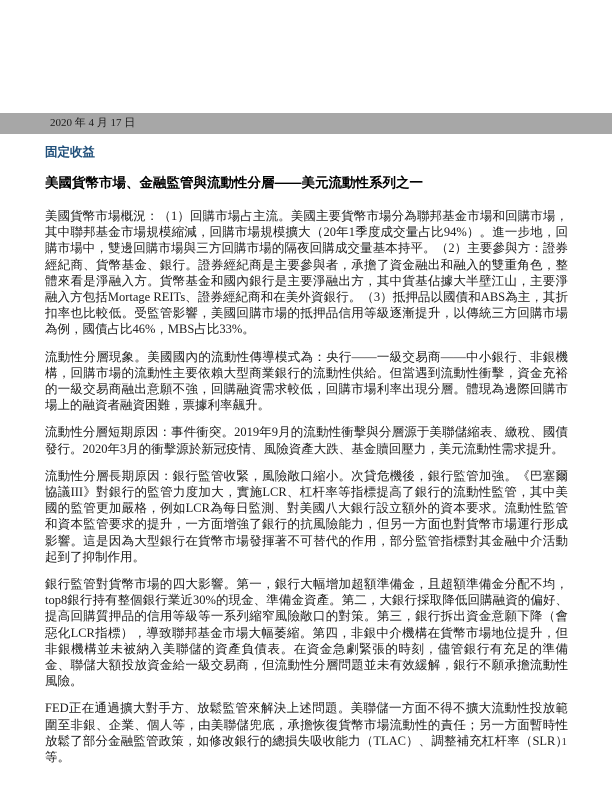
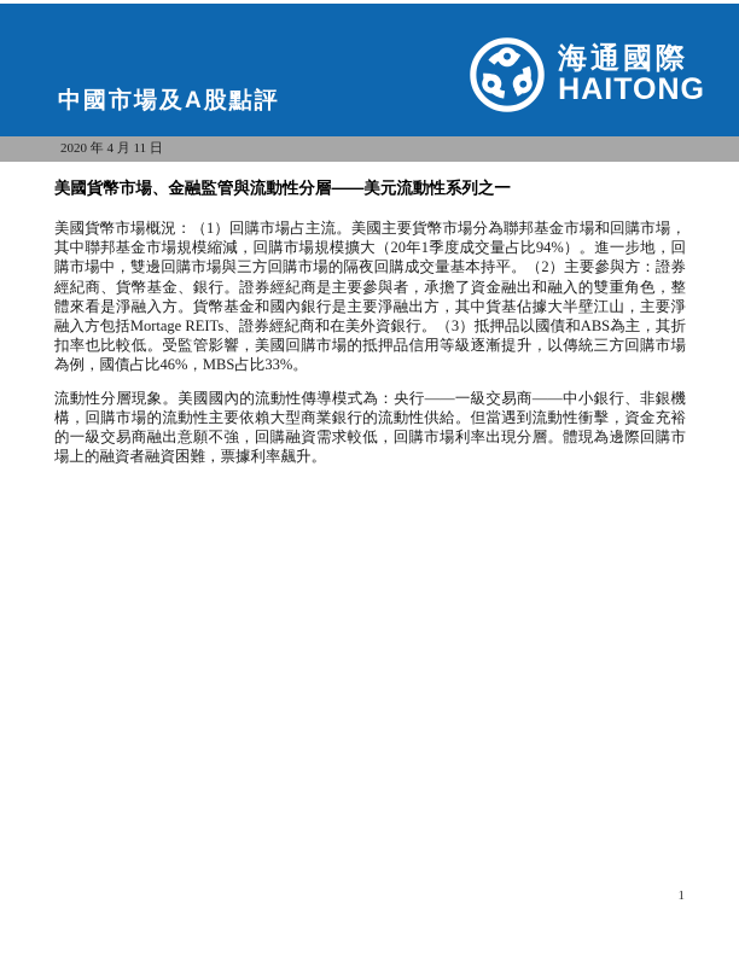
+ 中國市場及A股點評
+ 海通國際
+ HAITONG
- 2020 年 4 月 17 日
+ 2020 年 4 月 11 日
- 固定收益
  美國貨幣市場、金融監管與流動性分層——美元流動性系列之一
  美國貨幣市場概況：（1）回購市場占主流。美國主要貨幣市場分為聯邦基金市場和回購市場，其中聯邦基金市場規模縮減，回購市場規模擴大（20年1季度成交量占比94%）。進一步地，回購市場中，雙邊回購市場與三方回購市場的隔夜回購成交量基本持平。（2）主要參與方：證券經紀商、貨幣基金、銀行。證券經紀商是主要參與者，承擔了資金融出和融入的雙重角色，整體來看是淨融入方。貨幣基金和國內銀行是主要淨融出方，其中貨基佔據大半壁江山，主要淨融入方包括Mortage REITs、證券經紀商和在美外資銀行。（3）抵押品以國債和ABS為主，其折扣率也比較低。受監管影響，美國回購市場的抵押品信用等級逐漸提升，以傳統三方回購市場為例，國債占比46%，MBS占比33%。
  流動性分層現象。美國國內的流動性傳導模式為：央行——一級交易商——中小銀行、非銀機構，回購市場的流動性主要依賴大型商業銀行的流動性供給。但當遇到流動性衝擊，資金充裕的一級交易商融出意願不強，回購融資需求較低，回購市場利率出現分層。體現為邊際回購市場上的融資者融資困難，票據利率飆升。
- 流動性分層短期原因：事件衝突。2019年9月的流動性衝擊與分層源于美聯儲縮表、繳稅、國債發行。2020年3月的衝擊源於新冠疫情、風險資產大跌、基金贖回壓力，美元流動性需求提升。
- 流動性分層長期原因：銀行監管收緊，風險敞口縮小。次貸危機後，銀行監管加強。《巴塞爾協議III》對銀行的監管力度加大，實施LCR、杠杆率等指標提高了銀行的流動性監管，其中美國的監管更加嚴格，例如LCR為每日監測、對美國八大銀行設立額外的資本要求。流動性監管和資本監管要求的提升，一方面增強了銀行的抗風險能力，但另一方面也對貨幣市場運行形成影響。這是因為大型銀行在貨幣市場發揮著不可替代的作用，部分監管指標對其金融中介活動起到了抑制作用。
- 銀行監管對貨幣市場的四大影響。第一，銀行大幅增加超額準備金，且超額準備金分配不均，top8銀行持有整個銀行業近30%的現金、準備金資產。第二，大銀行採取降低回購融資的偏好、提高回購質押品的信用等級等一系列縮窄風險敞口的對策。第三，銀行拆出資金意願下降（會惡化LCR指標），導致聯邦基金市場大幅萎縮。第四，非銀中介機構在貨幣市場地位提升，但非銀機構並未被納入美聯儲的資產負債表。在資金急劇緊張的時刻，儘管銀行有充足的準備金、聯儲大額投放資金給一級交易商，但流動性分層問題並未有效緩解，銀行不願承擔流動性風險。
- FED正在通過擴大對手方、放鬆監管來解決上述問題。美聯儲一方面不得不擴大流動性投放範圍至非銀、企業、個人等，由美聯儲兜底，承擔恢復貨幣市場流動性的責任；另一方面暫時性放鬆了部分金融監管政策，如修改銀行的總損失吸收能力（TLAC）、調整補充杠杆率（SLR）等。
  1
